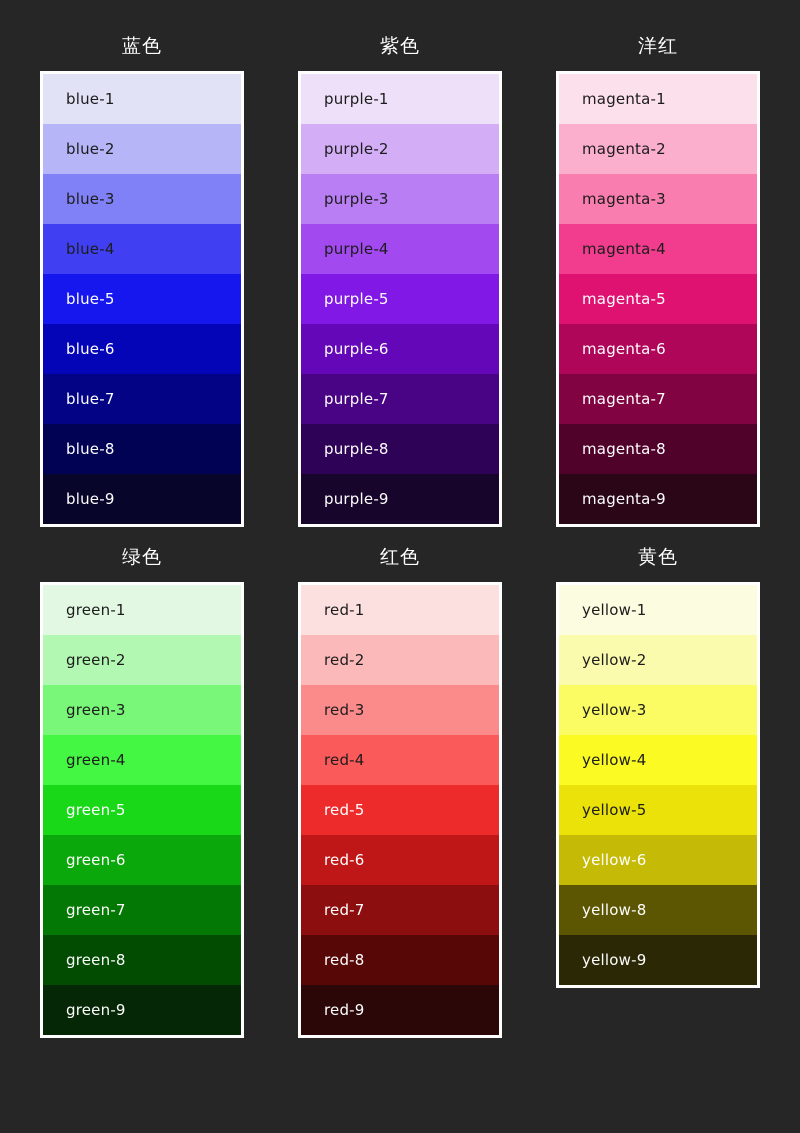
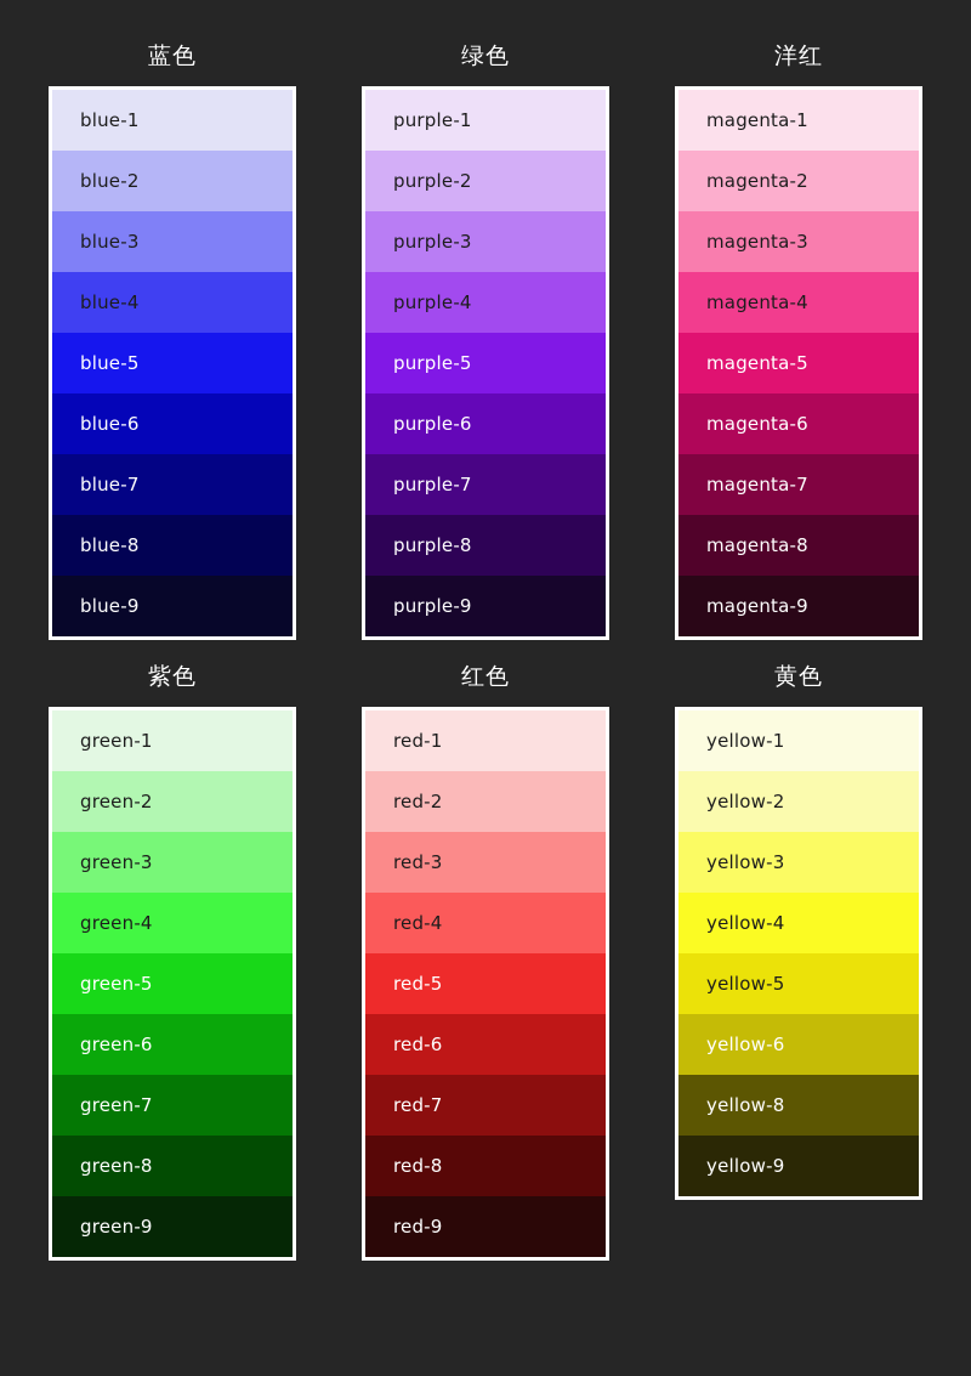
  蓝色
  blue-1
  blue-2
  blue-3
  blue-4
  blue-5
  blue-6
  blue-7
  blue-8
  blue-9
- 紫色
+ 绿色
  purple-1
  purple-2
  purple-3
  purple-4
  purple-5
  purple-6
  purple-7
  purple-8
  purple-9
  洋红
  magenta-1
  magenta-2
  magenta-3
  magenta-4
  magenta-5
  magenta-6
  magenta-7
  magenta-8
  magenta-9
- 绿色
+ 紫色
  green-1
  green-2
  green-3
  green-4
  green-5
  green-6
  green-7
  green-8
  green-9
  红色
  red-1
  red-2
  red-3
  red-4
  red-5
  red-6
  red-7
  red-8
  red-9
  黄色
  yellow-1
  yellow-2
  yellow-3
  yellow-4
  yellow-5
  yellow-6
  yellow-8
  yellow-9
